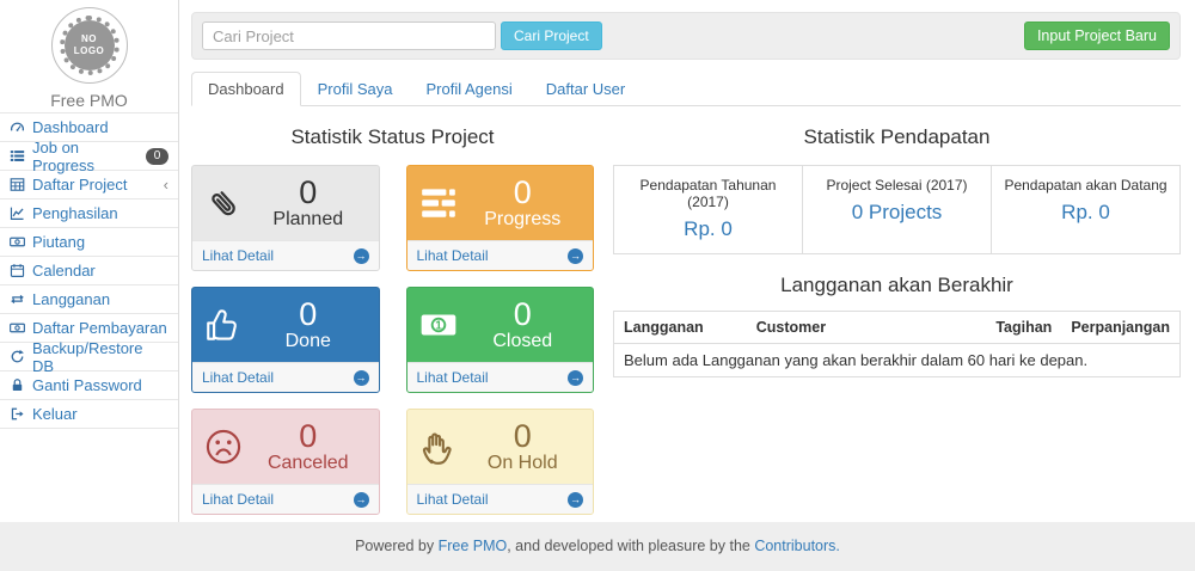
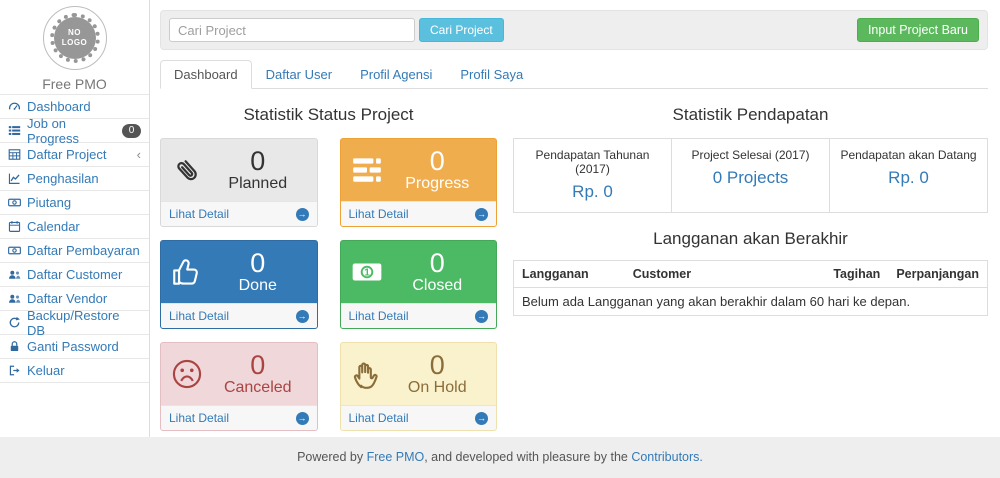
  NO
  LOGO
  Free PMO
  Dashboard
  Job on Progress
  0
  Daftar Project
  ‹
  Penghasilan
  Piutang
  Calendar
- Langganan
  Daftar Pembayaran
+ Daftar Customer
+ Daftar Vendor
  Backup/Restore DB
  Ganti Password
  Keluar
  Cari Project
  Cari Project
  Input Project Baru
  Dashboard
- Profil Saya
+ Daftar User
  Profil Agensi
- Daftar User
+ Profil Saya
  Statistik Status Project
  0
  Planned
  Lihat Detail
  →
  0
  Progress
  Lihat Detail
  →
  0
  Done
  Lihat Detail
  →
  1
  0
  Closed
  Lihat Detail
  →
  0
  Canceled
  Lihat Detail
  →
  0
  On Hold
  Lihat Detail
  →
  Statistik Pendapatan
  Pendapatan Tahunan (2017)
  Rp. 0
  Project Selesai (2017)
  0 Projects
  Pendapatan akan Datang
  Rp. 0
  Langganan akan Berakhir
  Langganan	Customer	Tagihan	Perpanjangan
  Belum ada Langganan yang akan berakhir dalam 60 hari ke depan.
  Powered by Free PMO, and developed with pleasure by the Contributors.
